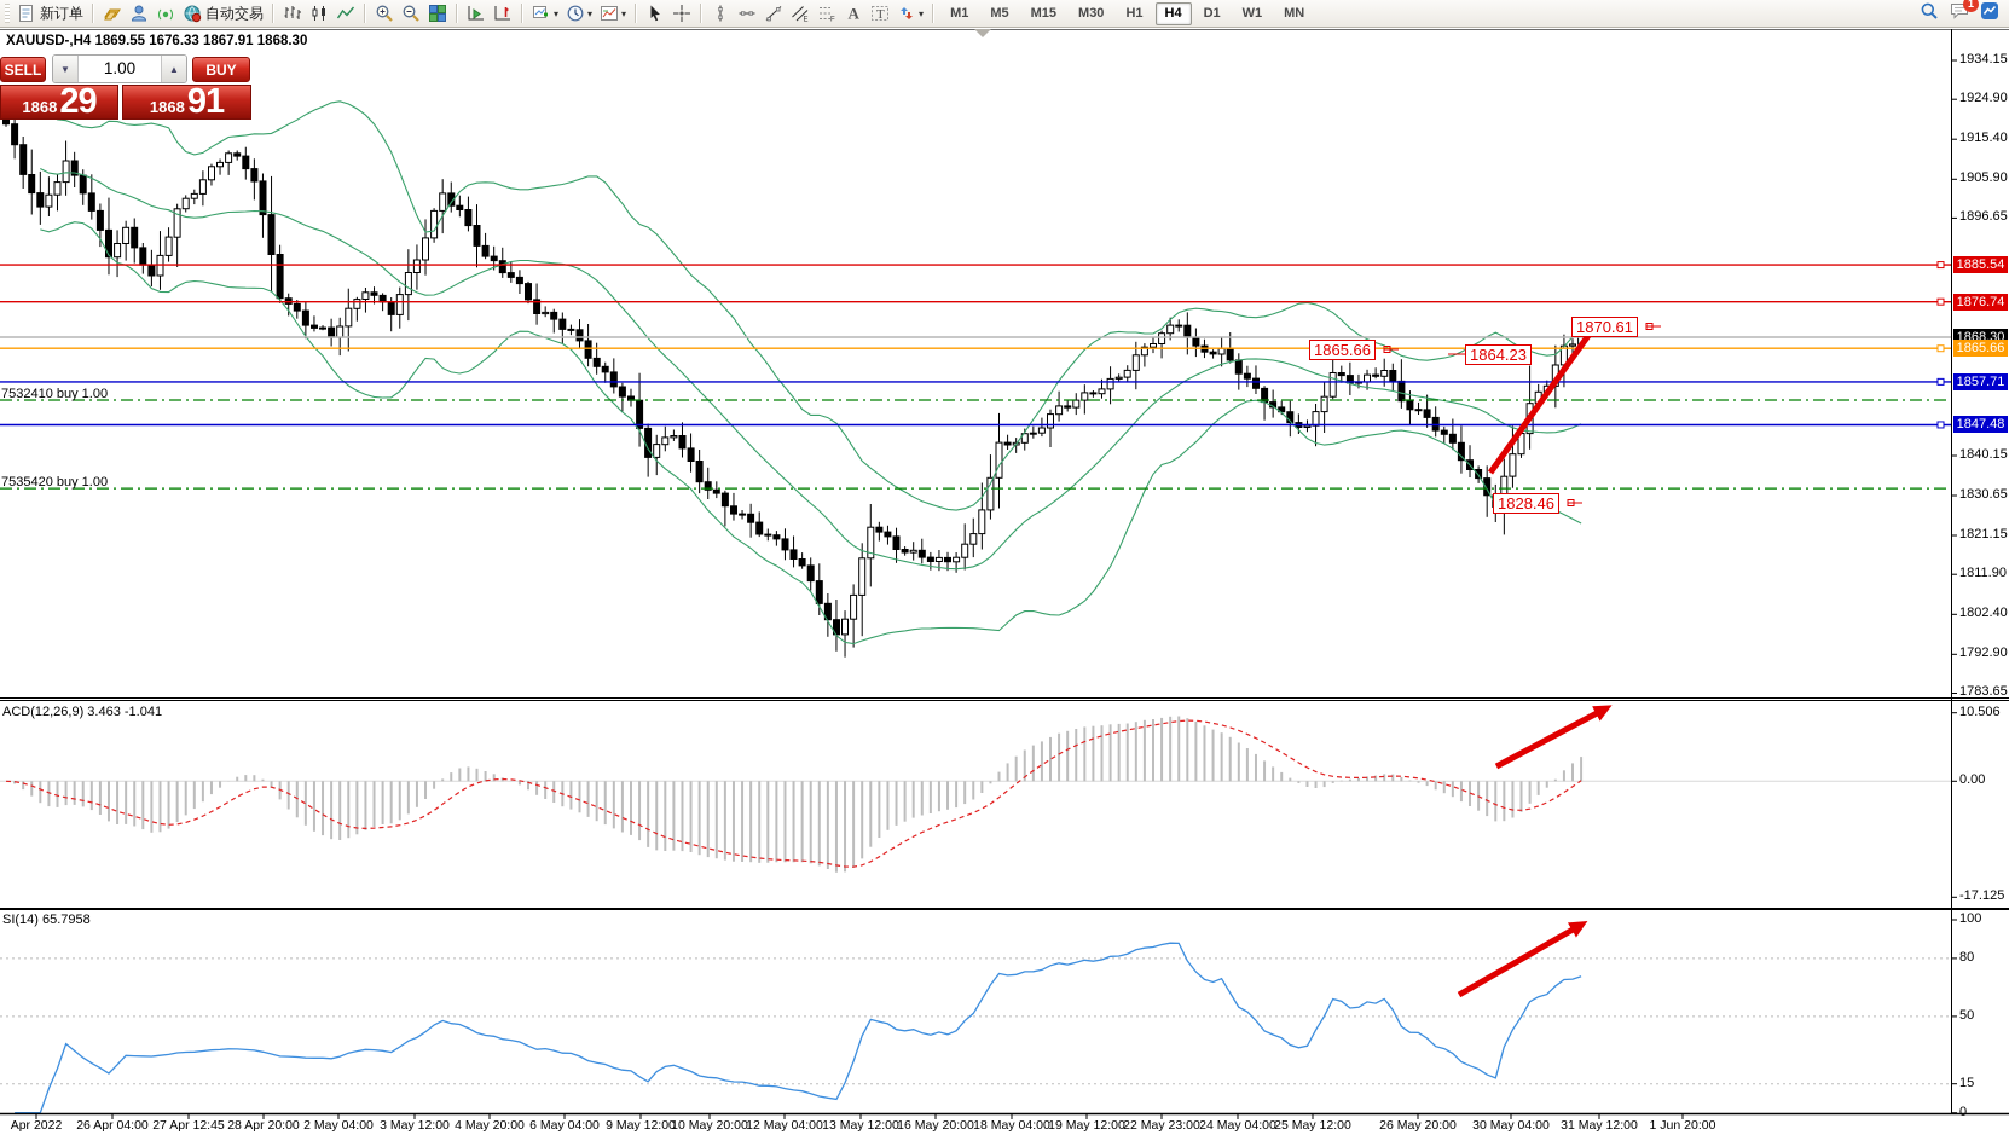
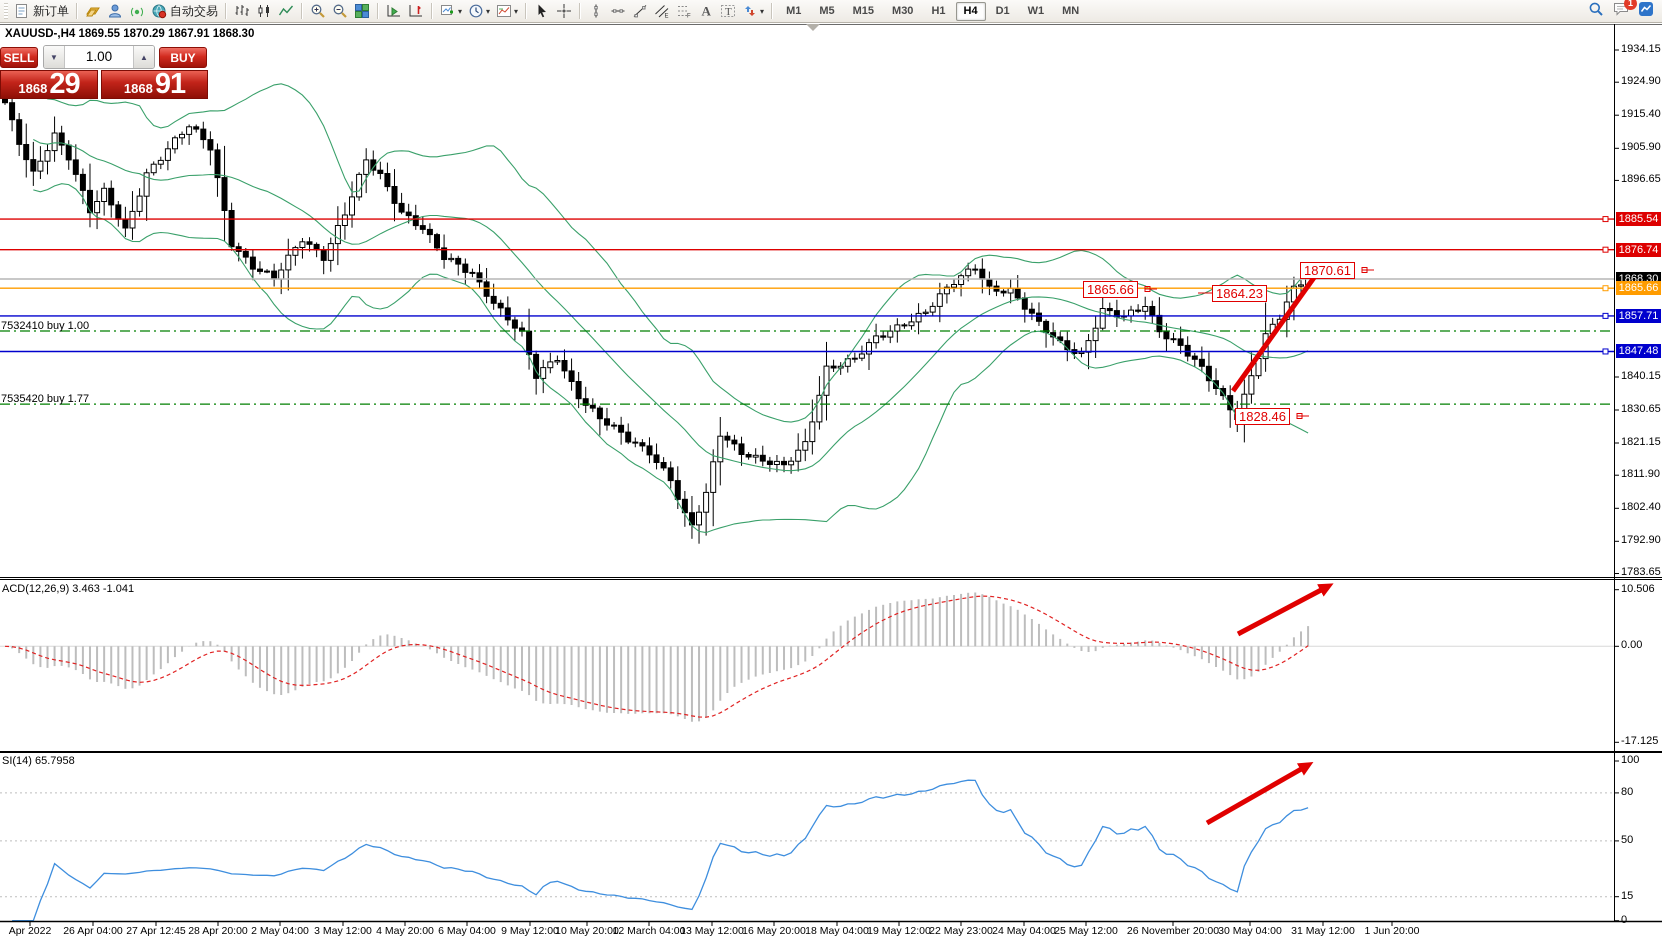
  新订单
  自动交易
  ▾
  ▾
  ▾
  A
  T
  ▾
  M1
  M5
  M15
  M30
  H1
  H4
  D1
  W1
  MN
  1
- XAUUSD-,H4 1869.55 1676.33 1867.91 1868.30
+ XAUUSD-,H4 1869.55 1870.29 1867.91 1868.30
  SELL
  ▼
  1.00
  ▲
  BUY
  1868
  29
  1868
  91
  ACD(12,26,9) 3.463 -1.041
  SI(14) 65.7958
  1885.54
  1876.74
  1868.30
  1865.66
  1857.71
  1847.48
  7532410 buy 1.00
- 7535420 buy 1.00
+ 7535420 buy 1.77
  1934.15
  1924.90
  1915.40
  1905.90
  1896.65
  1840.15
  1830.65
  1821.15
  1811.90
  1802.40
  1792.90
  1783.65
  10.506
  0.00
  -17.125
  100
  80
  50
  15
  0
  Apr 2022
  26 Apr 04:00
  27 Apr 12:45
  28 Apr 20:00
  2 May 04:00
  3 May 12:00
  4 May 20:00
  6 May 04:00
  9 May 12:00
  10 May 20:00
- 12 May 04:00
+ 12 March 04:00
  13 May 12:00
  16 May 20:00
  18 May 04:00
  19 May 12:00
  22 May 23:00
  24 May 04:00
  25 May 12:00
- 26 May 20:00
+ 26 November 20:00
  30 May 04:00
  31 May 12:00
  1 Jun 20:00
  1870.61
  1865.66
  1864.23
  1828.46
